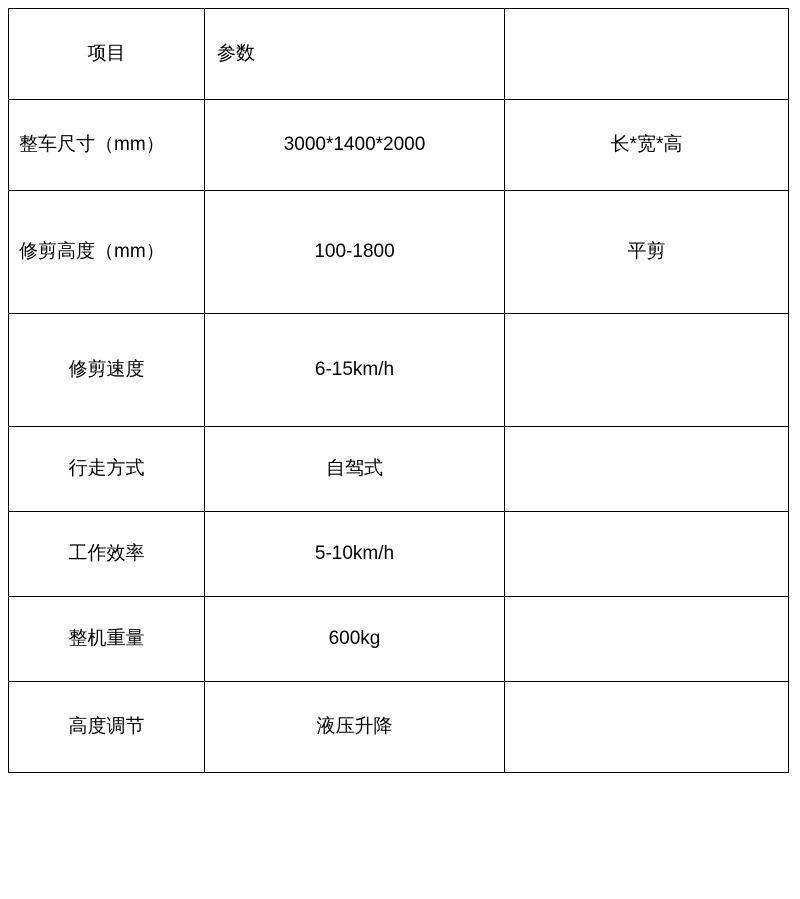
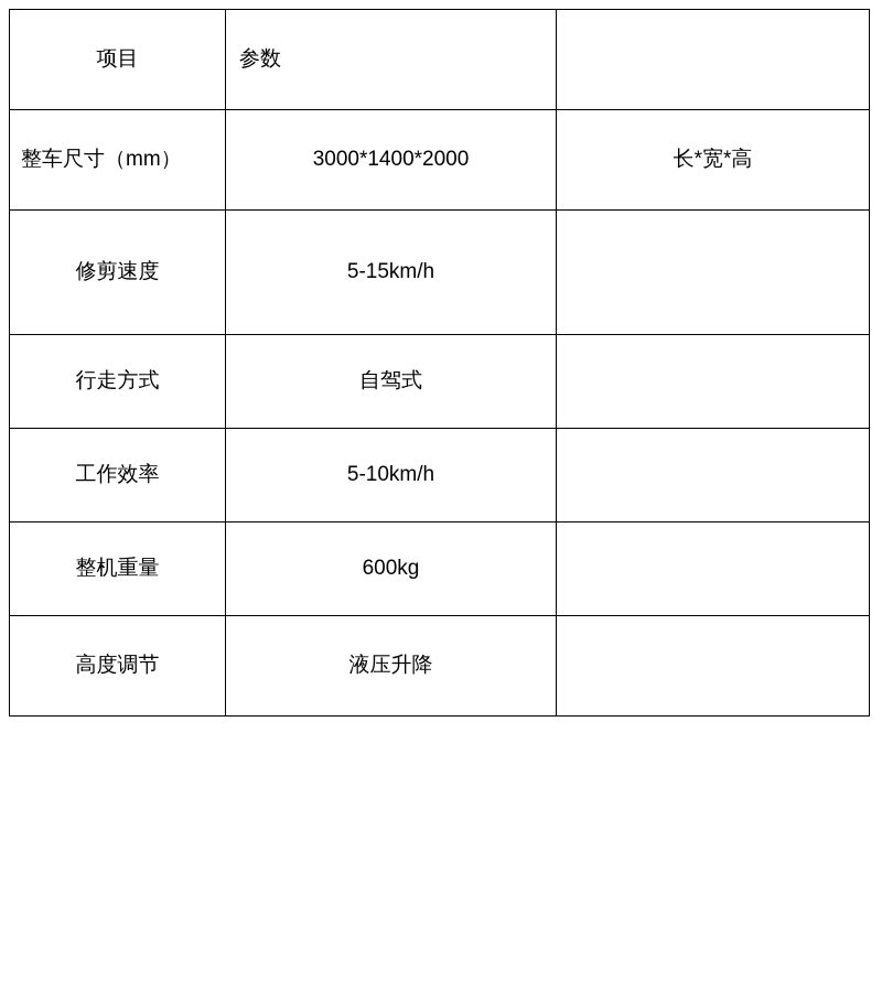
  项目	参数
  整车尺寸（mm）	3000*1400*2000	长*宽*高
- 修剪高度（mm）	100-1800	平剪
- 修剪速度	6-15km/h
+ 修剪速度	5-15km/h
  行走方式	自驾式
  工作效率	5-10km/h
  整机重量	600kg
  高度调节	液压升降
